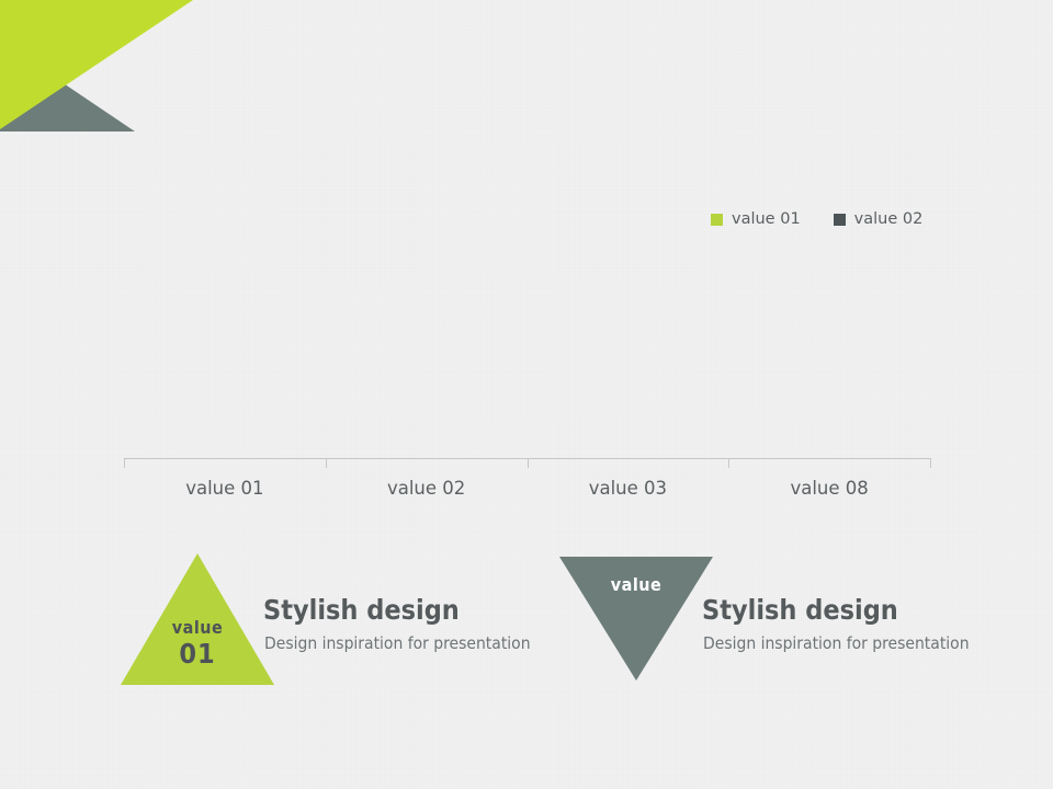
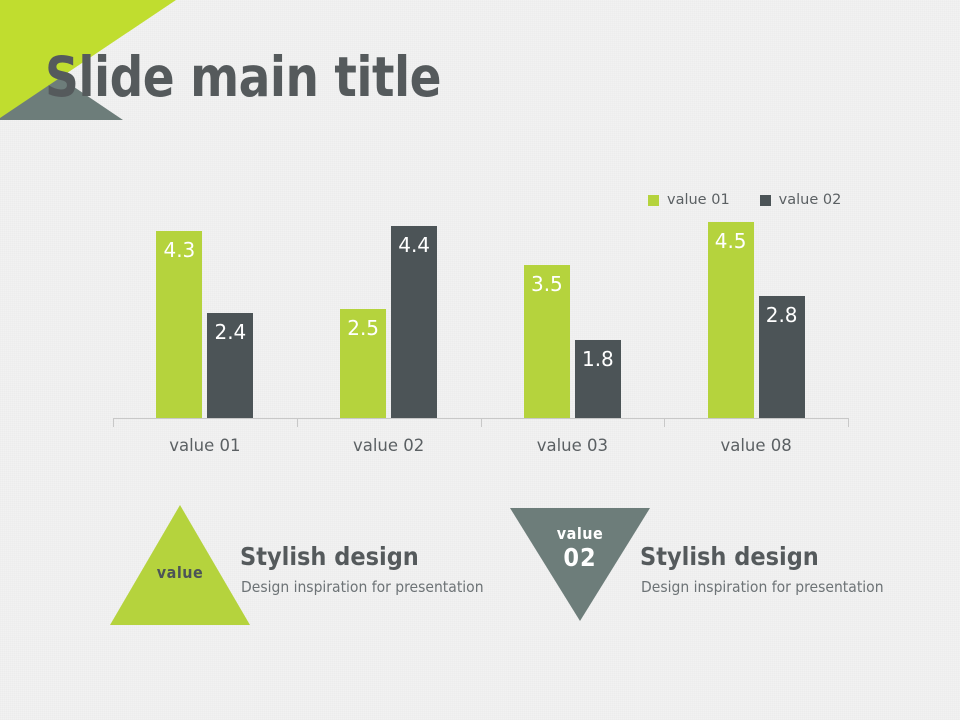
+ Slide main title
  value 01
  value 02
+ 4.3
+ 2.4
+ 2.5
+ 4.4
+ 3.5
+ 1.8
+ 4.5
+ 2.8
  value 01
  value 02
  value 03
  value 08
  value
- 01
  Stylish design
  Design inspiration for presentation
  value
+ 02
  Stylish design
  Design inspiration for presentation
